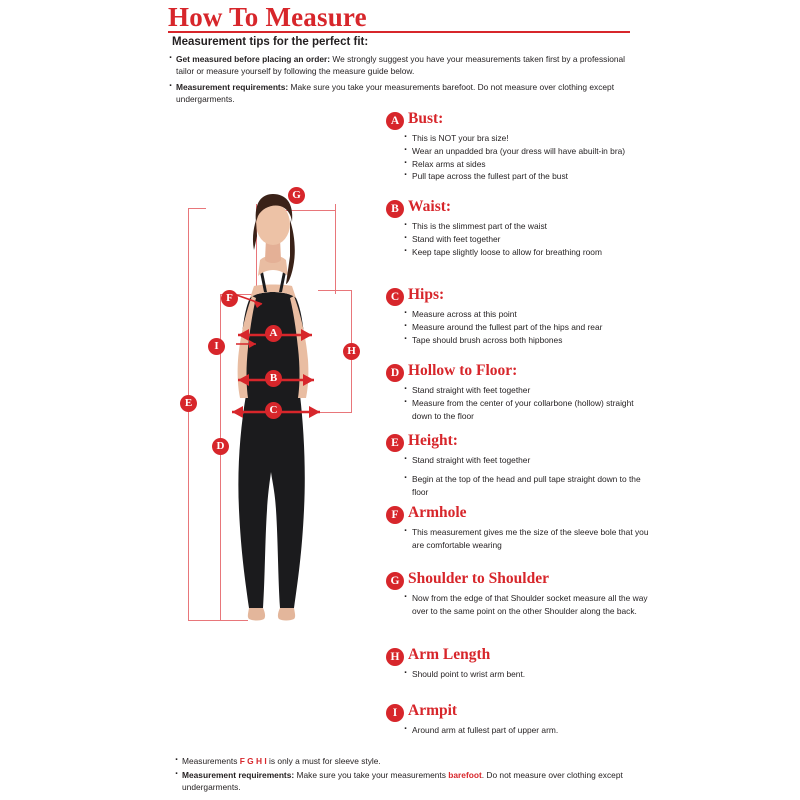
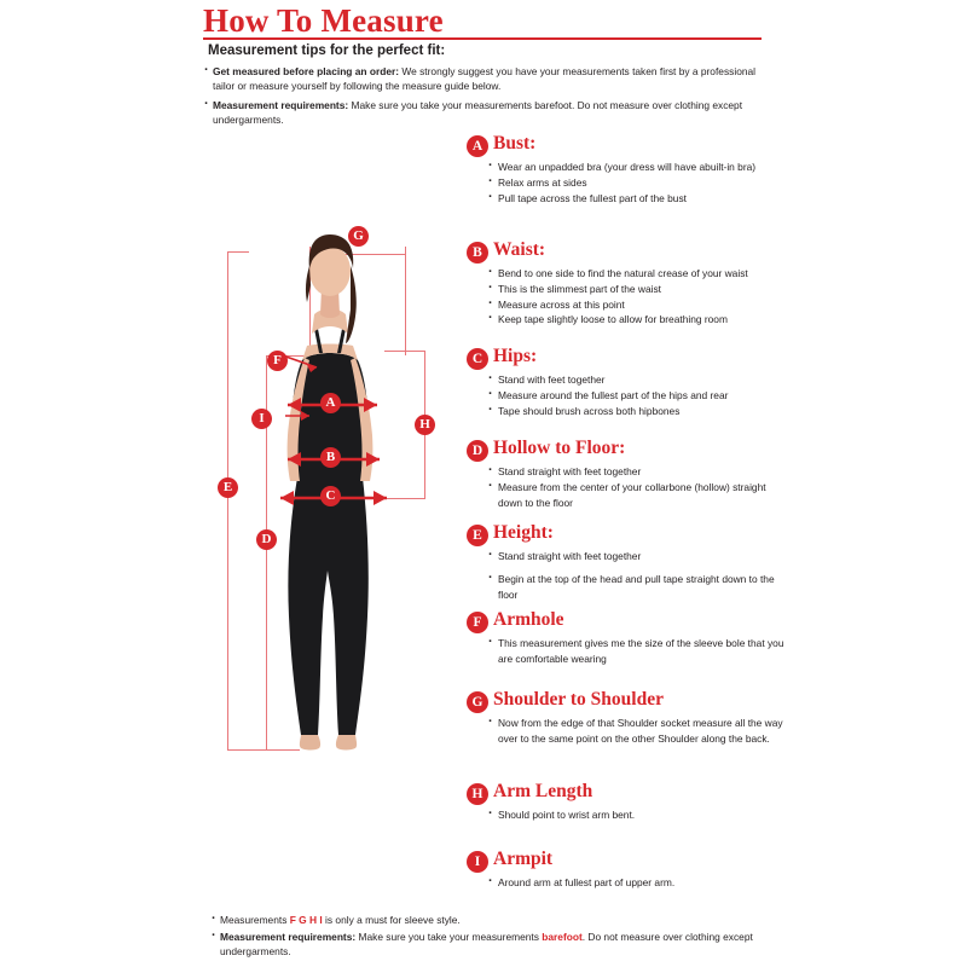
  How To Measure
  Measurement tips for the perfect fit:
  Get measured before placing an order: We strongly suggest you have your measurements taken first by a professional tailor or measure yourself by following the measure guide below.
  Measurement requirements: Make sure you take your measurements barefoot. Do not measure over clothing except undergarments.
  G
  E
  D
  H
  F
  I
  A
  B
  C
  A
  Bust:
- This is NOT your bra size!
  Wear an unpadded bra (your dress will have abuilt-in bra)
  Relax arms at sides
  Pull tape across the fullest part of the bust
  B
  Waist:
+ Bend to one side to find the natural crease of your waist
  This is the slimmest part of the waist
- Stand with feet together
+ Measure across at this point
  Keep tape slightly loose to allow for breathing room
  C
  Hips:
- Measure across at this point
+ Stand with feet together
  Measure around the fullest part of the hips and rear
  Tape should brush across both hipbones
  D
  Hollow to Floor:
  Stand straight with feet together
  Measure from the center of your collarbone (hollow) straight down to the floor
  E
  Height:
  Stand straight with feet together
  Begin at the top of the head and pull tape straight down to the floor
  F
  Armhole
  This measurement gives me the size of the sleeve bole that you are comfortable wearing
  G
  Shoulder to Shoulder
  Now from the edge of that Shoulder socket measure all the way over to the same point on the other Shoulder along the back.
  H
  Arm Length
  Should point to wrist arm bent.
  I
  Armpit
  Around arm at fullest part of upper arm.
  Measurements F G H I is only a must for sleeve style.
  Measurement requirements: Make sure you take your measurements barefoot. Do not measure over clothing except undergarments.
